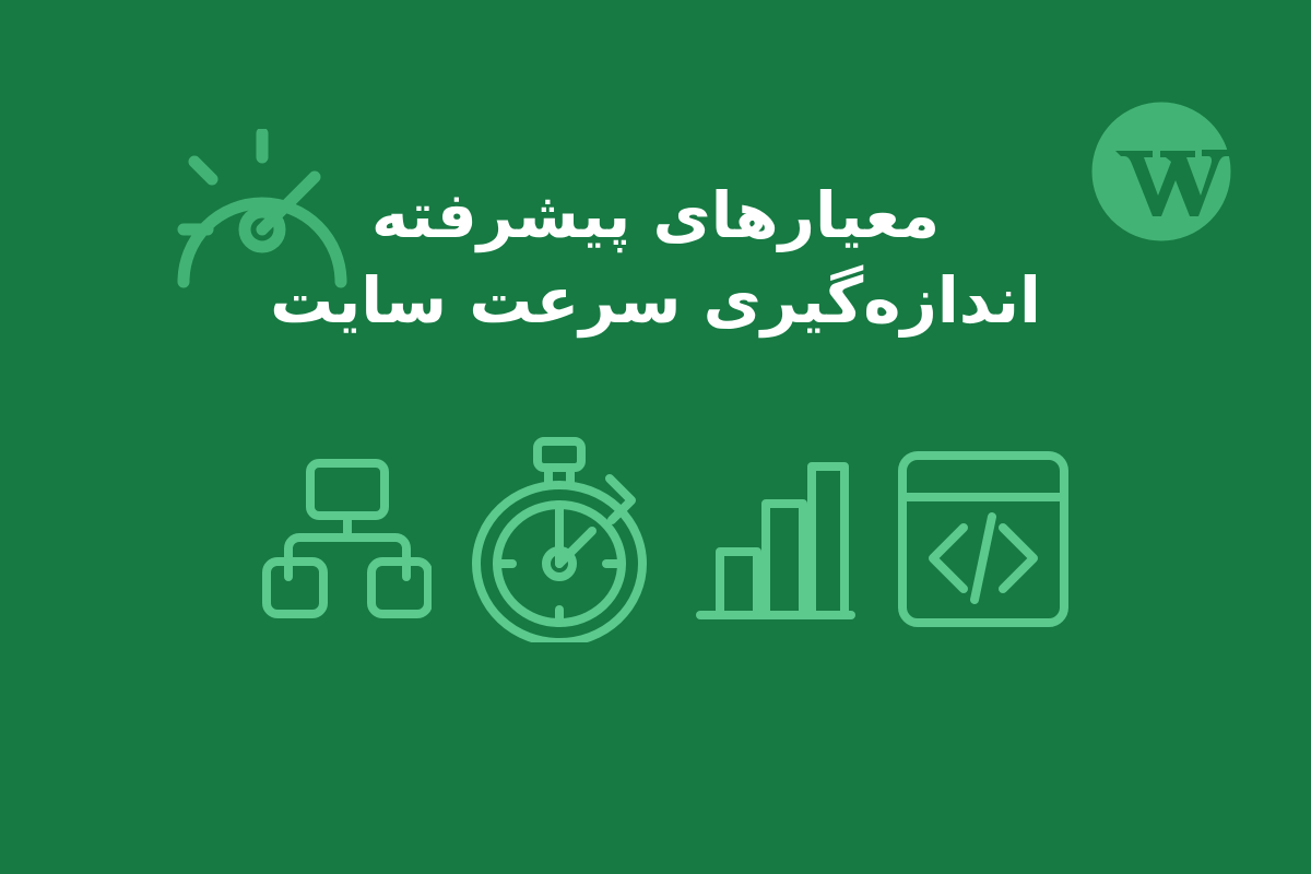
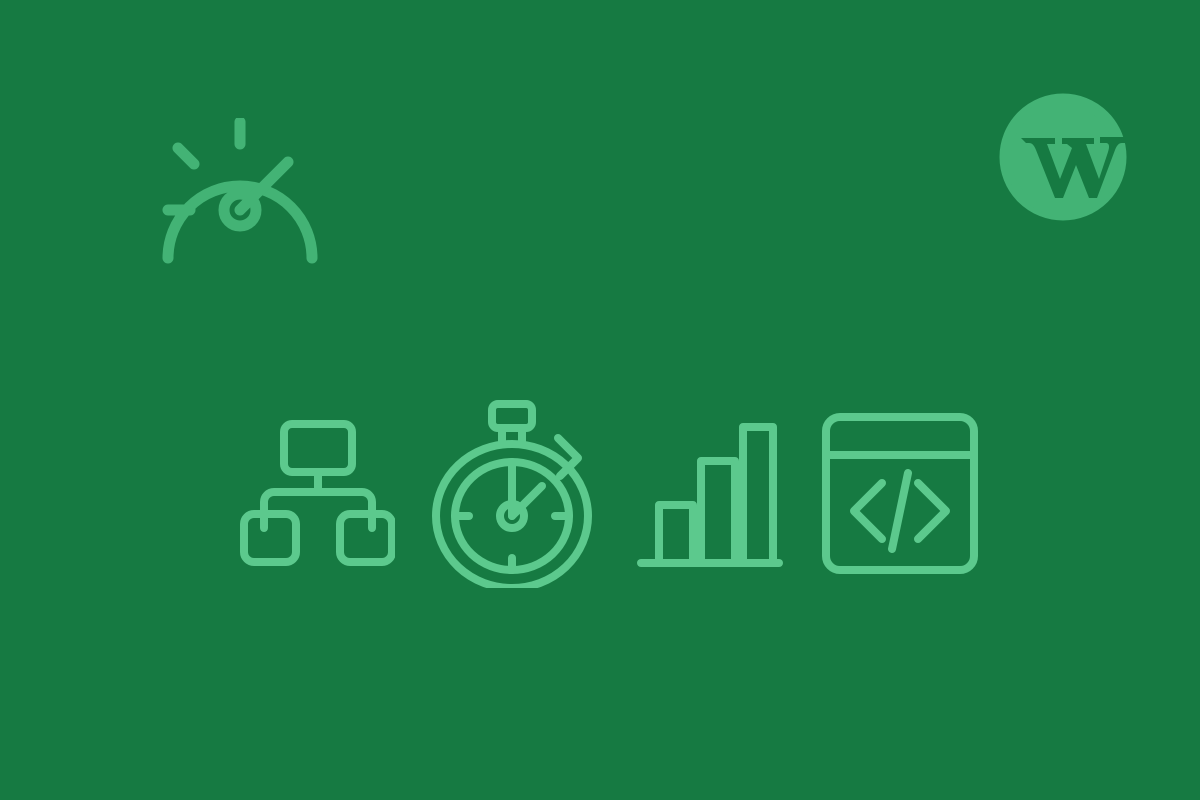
- معیارهای پیشرفته
- اندازه‌گیری سرعت سایت
